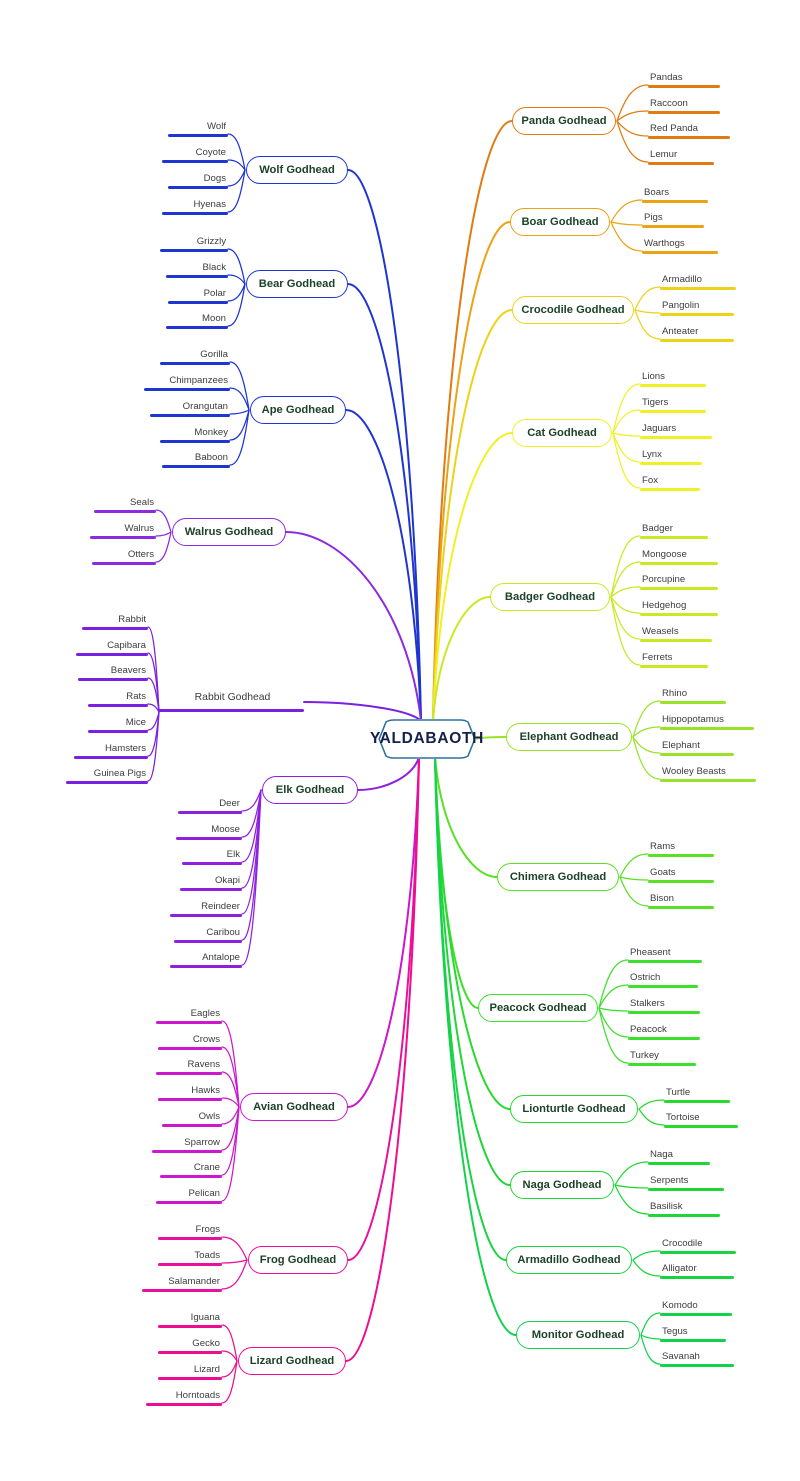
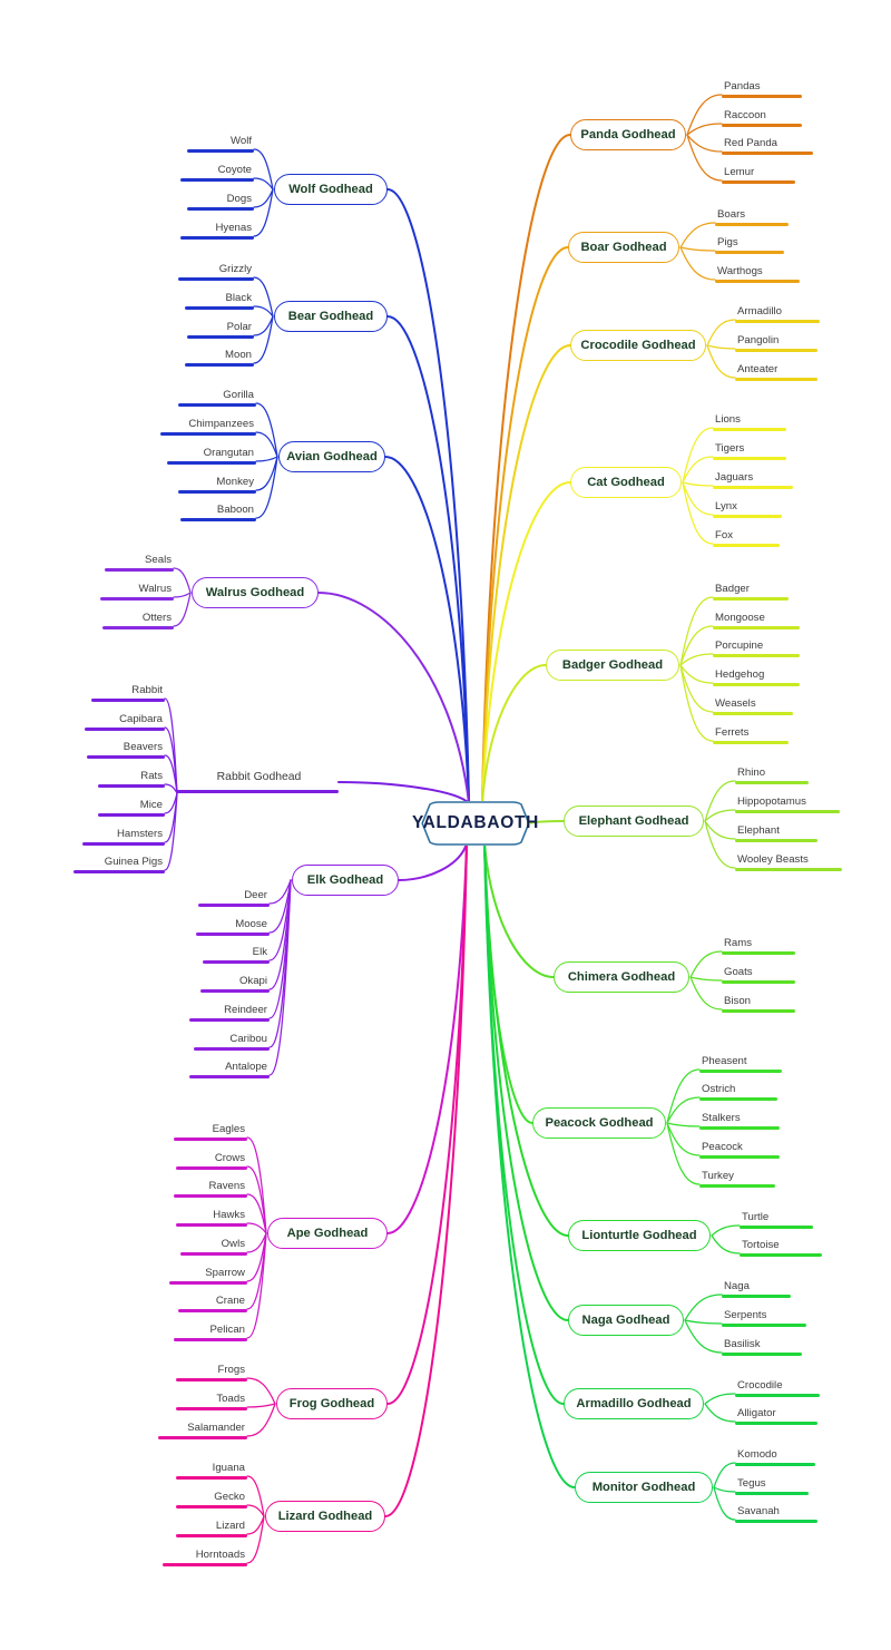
  YALDABAOTH
  Wolf Godhead
  Wolf
  Coyote
  Dogs
  Hyenas
  Bear Godhead
  Grizzly
  Black
  Polar
  Moon
- Ape Godhead
+ Avian Godhead
  Gorilla
  Chimpanzees
  Orangutan
  Monkey
  Baboon
  Walrus Godhead
  Seals
  Walrus
  Otters
  Rabbit Godhead
  Rabbit
  Capibara
  Beavers
  Rats
  Mice
  Hamsters
  Guinea Pigs
  Elk Godhead
  Deer
  Moose
  Elk
  Okapi
  Reindeer
  Caribou
  Antalope
- Avian Godhead
+ Ape Godhead
  Eagles
  Crows
  Ravens
  Hawks
  Owls
  Sparrow
  Crane
  Pelican
  Frog Godhead
  Frogs
  Toads
  Salamander
  Lizard Godhead
  Iguana
  Gecko
  Lizard
  Horntoads
  Panda Godhead
  Pandas
  Raccoon
  Red Panda
  Lemur
  Boar Godhead
  Boars
  Pigs
  Warthogs
  Crocodile Godhead
  Armadillo
  Pangolin
  Anteater
  Cat Godhead
  Lions
  Tigers
  Jaguars
  Lynx
  Fox
  Badger Godhead
  Badger
  Mongoose
  Porcupine
  Hedgehog
  Weasels
  Ferrets
  Elephant Godhead
  Rhino
  Hippopotamus
  Elephant
  Wooley Beasts
  Chimera Godhead
  Rams
  Goats
  Bison
  Peacock Godhead
  Pheasent
  Ostrich
  Stalkers
  Peacock
  Turkey
  Lionturtle Godhead
  Turtle
  Tortoise
  Naga Godhead
  Naga
  Serpents
  Basilisk
  Armadillo Godhead
  Crocodile
  Alligator
  Monitor Godhead
  Komodo
  Tegus
  Savanah
